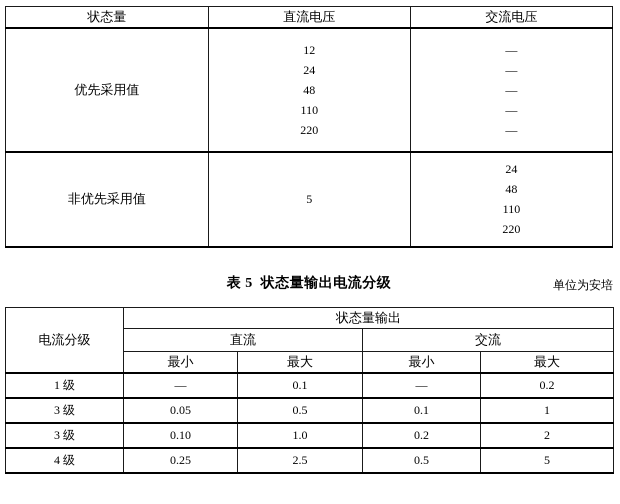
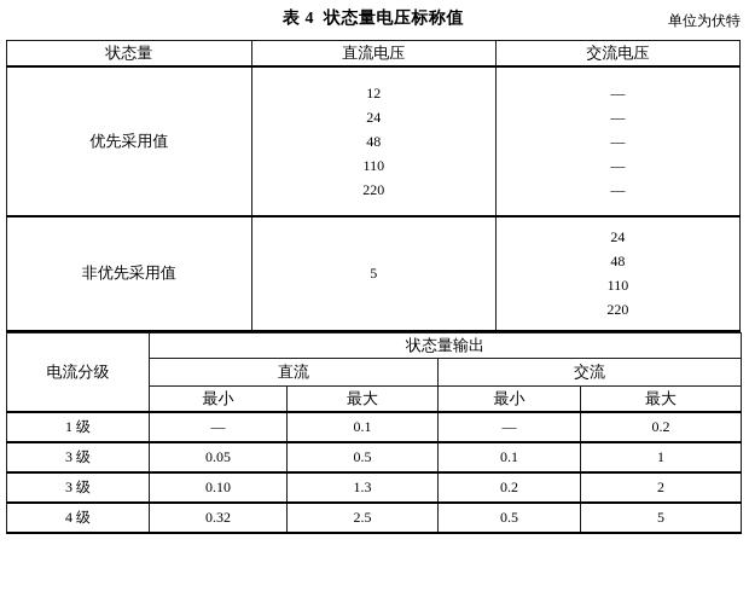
+ 表 4 状态量电压标称值
+ 单位为伏特
  状态量	直流电压	交流电压
  优先采用值	12 24 48 110 220	— — — — —
  非优先采用值	5	24 48 110 220
- 表 5 状态量输出电流分级
- 单位为安培
  电流分级	状态量输出
  直流	交流
  最小	最大	最小	最大
  1 级	—	0.1	—	0.2
  3 级	0.05	0.5	0.1	1
- 3 级	0.10	1.0	0.2	2
+ 3 级	0.10	1.3	0.2	2
- 4 级	0.25	2.5	0.5	5
+ 4 级	0.32	2.5	0.5	5
